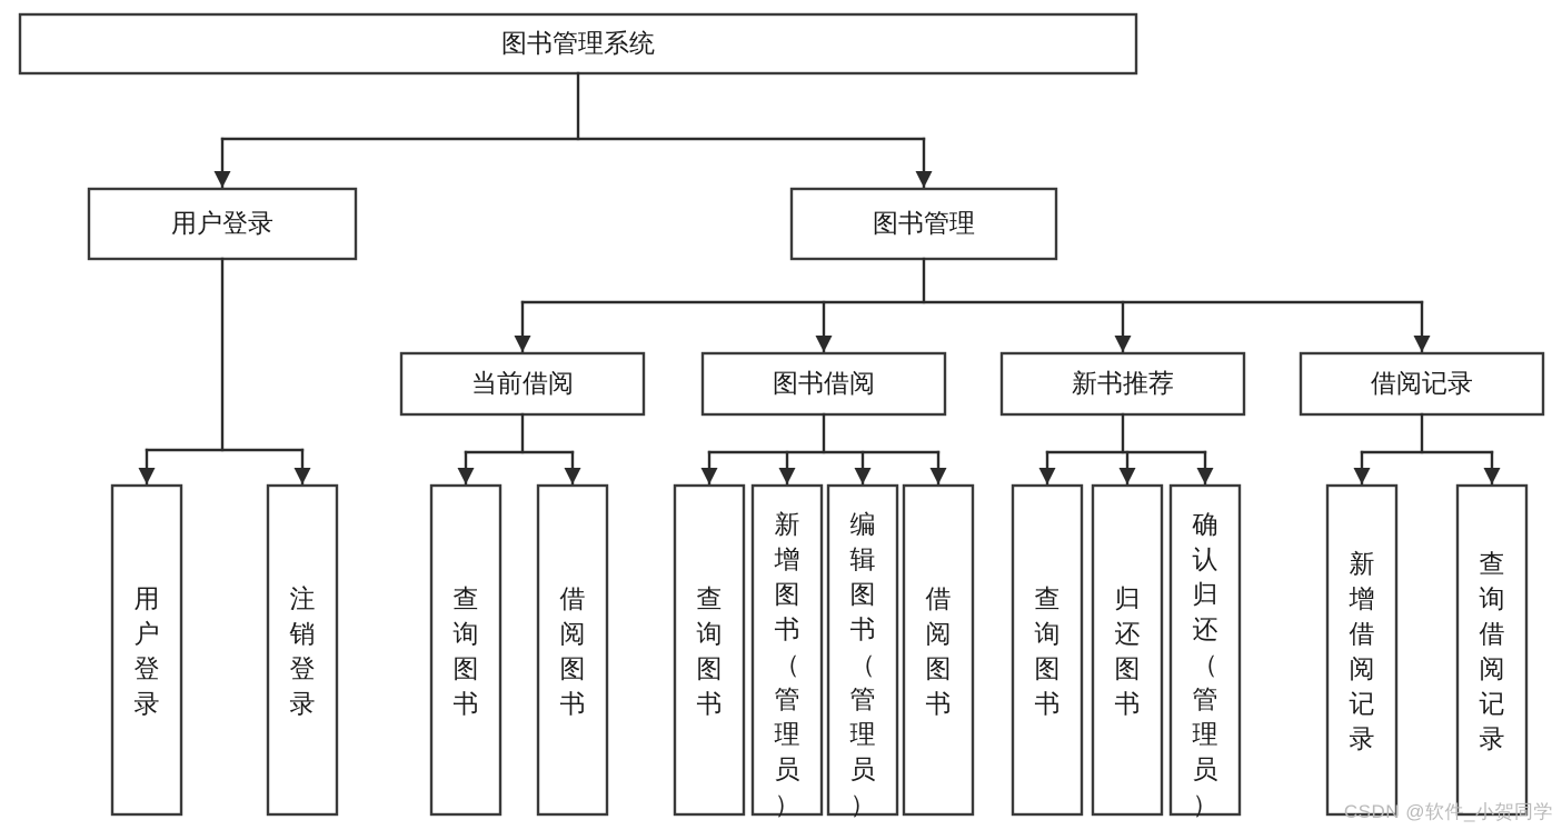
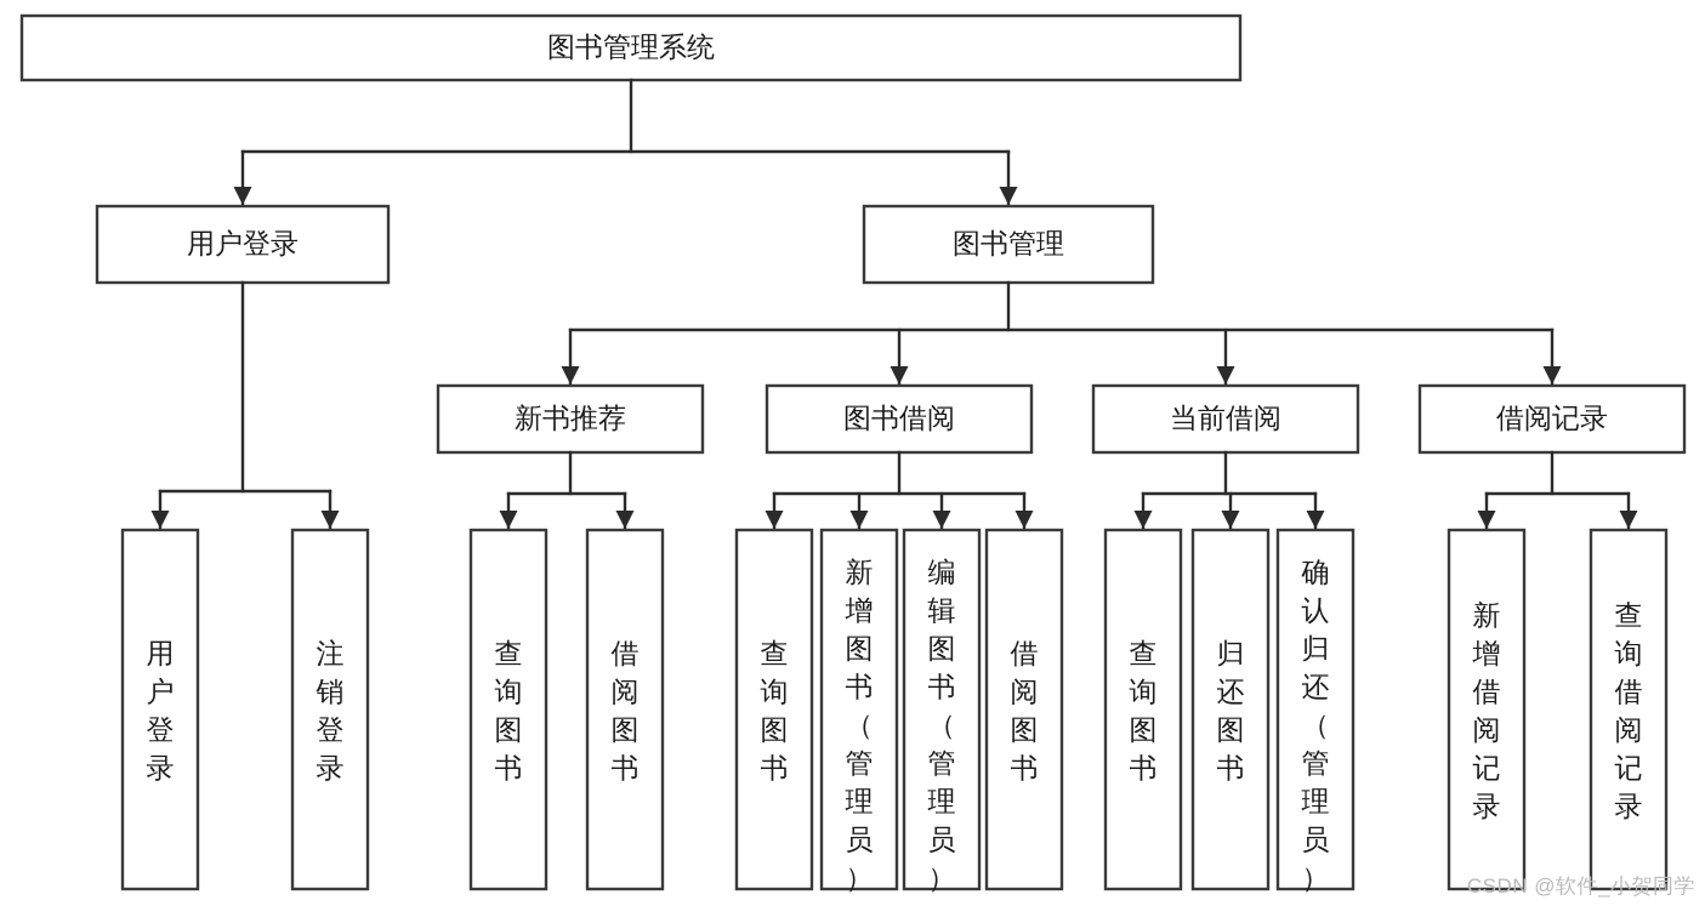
  图书管理系统
  用户登录
  用户登录
  注销登录
  图书管理
- 当前借阅
+ 新书推荐
  查询图书
  借阅图书
  图书借阅
  查询图书
  新增图书（管理员）
  编辑图书（管理员）
  借阅图书
- 新书推荐
+ 当前借阅
  查询图书
  归还图书
  确认归还（管理员）
  借阅记录
  新增借阅记录
  查询借阅记录
  CSDN @软件_小贺同学
